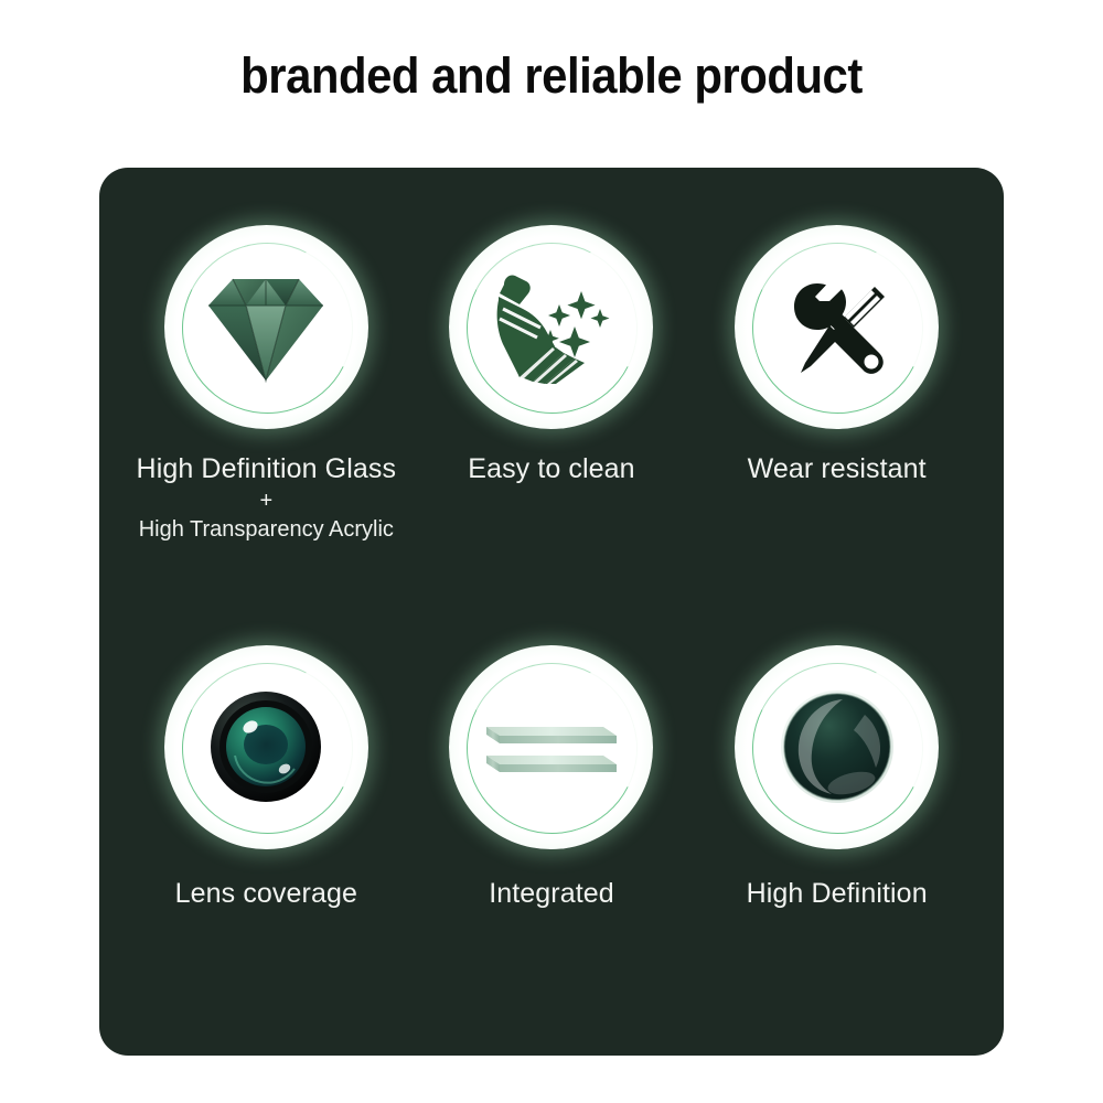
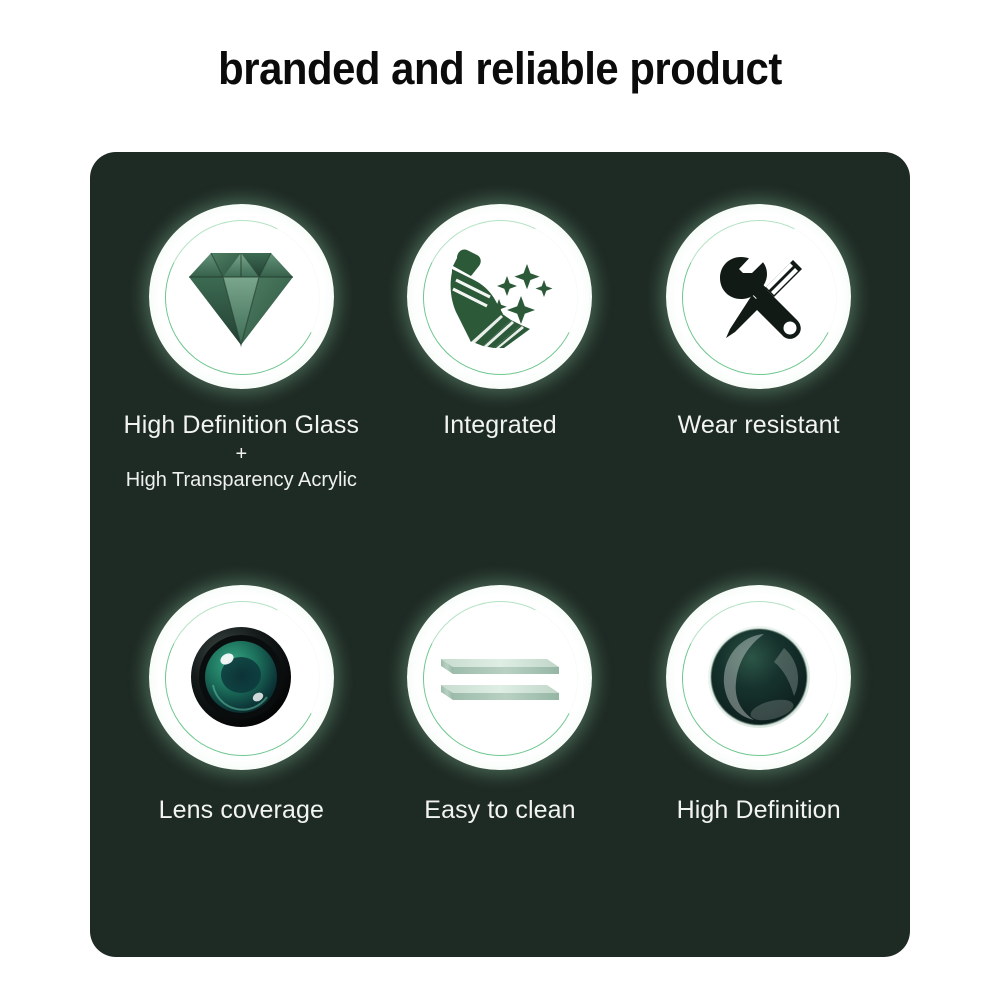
  branded and reliable product
  High Definition Glass
  +
  High Transparency Acrylic
- Easy to clean
+ Integrated
  Wear resistant
  Lens coverage
- Integrated
+ Easy to clean
  High Definition
